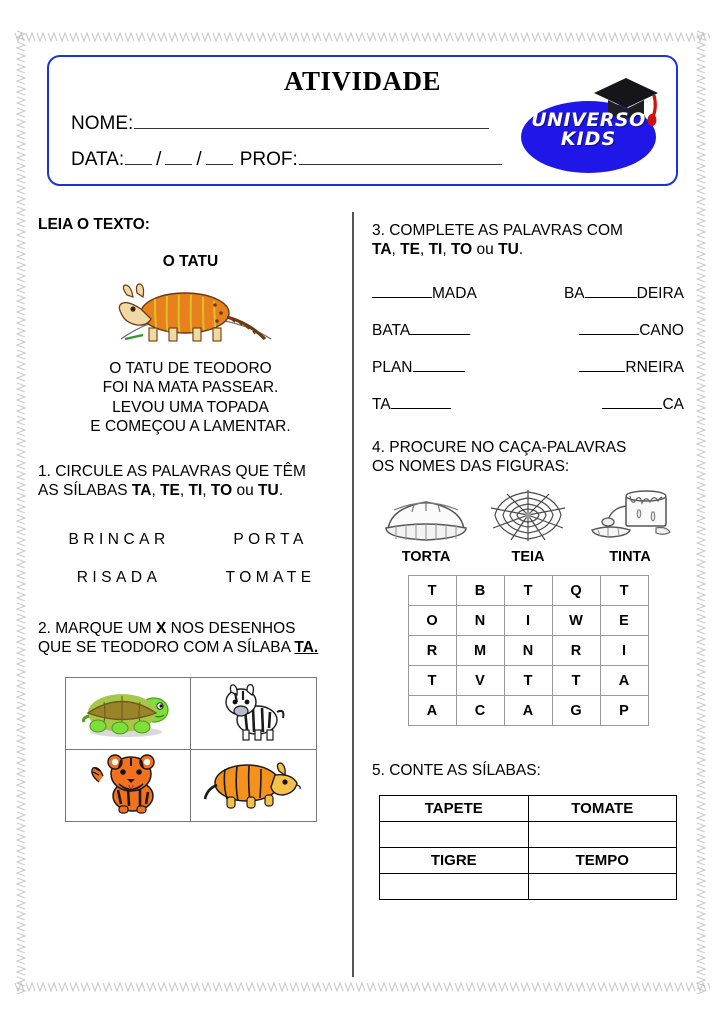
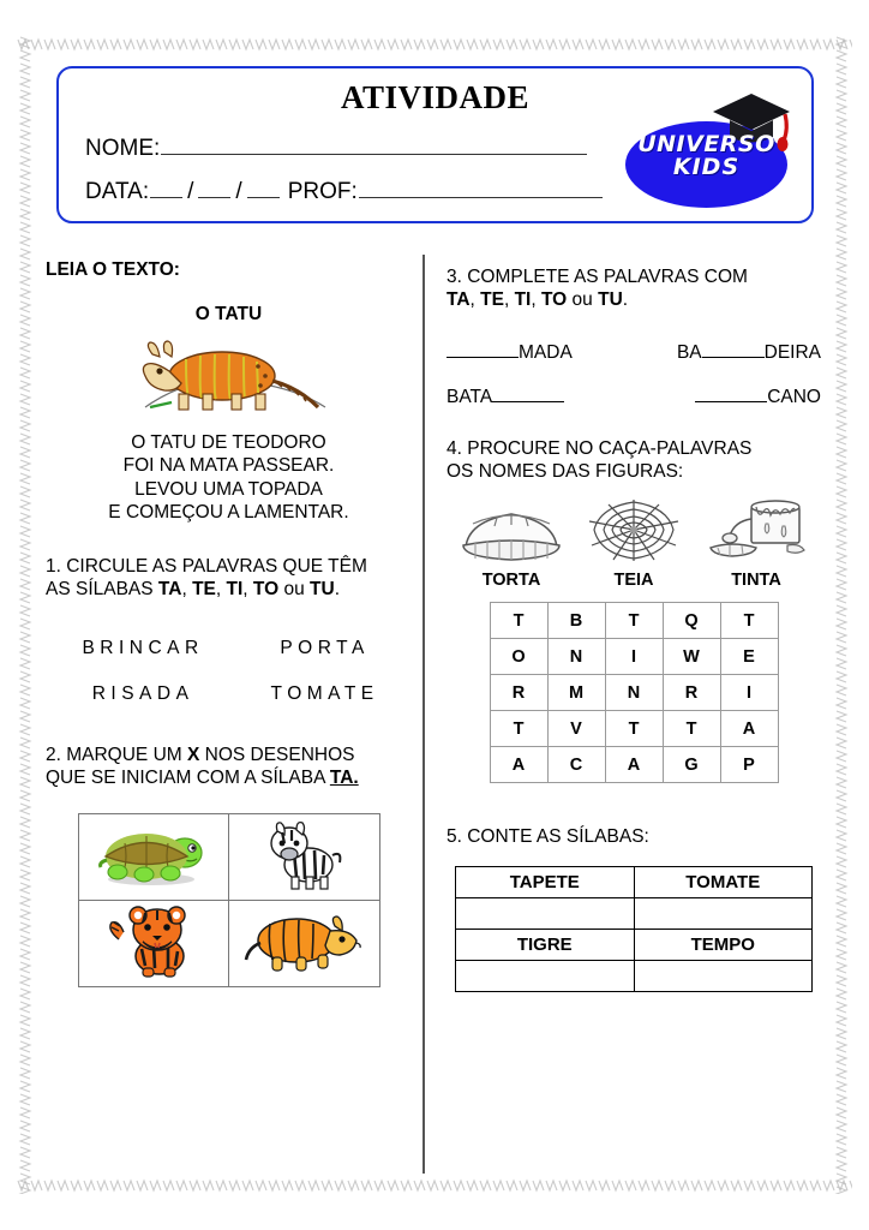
  ATIVIDADE
  NOME:
  DATA:
  /
  /
  PROF:
  UNIVERSO
  KIDS
  LEIA O TEXTO:
  O TATU
  O TATU DE TEODORO
  FOI NA MATA PASSEAR.
  LEVOU UMA TOPADA
  E COMEÇOU A LAMENTAR.
  1. CIRCULE AS PALAVRAS QUE TÊM
  AS SÍLABAS TA, TE, TI, TO ou TU.
  BRINCAR	PORTA
  RISADA	TOMATE
  2. MARQUE UM X NOS DESENHOS
- QUE SE TEODORO COM A SÍLABA TA.
+ QUE SE INICIAM COM A SÍLABA TA.
  3. COMPLETE AS PALAVRAS COM
  TA, TE, TI, TO ou TU.
  MADA	BA DEIRA
  BATA	CANO
- PLAN	RNEIRA
- TA	CA
  4. PROCURE NO CAÇA-PALAVRAS
  OS NOMES DAS FIGURAS:
  TORTA
  TEIA
  TINTA
  T	B	T	Q	T
  O	N	I	W	E
  R	M	N	R	I
  T	V	T	T	A
  A	C	A	G	P
  5. CONTE AS SÍLABAS:
  TAPETE	TOMATE
  TIGRE	TEMPO
